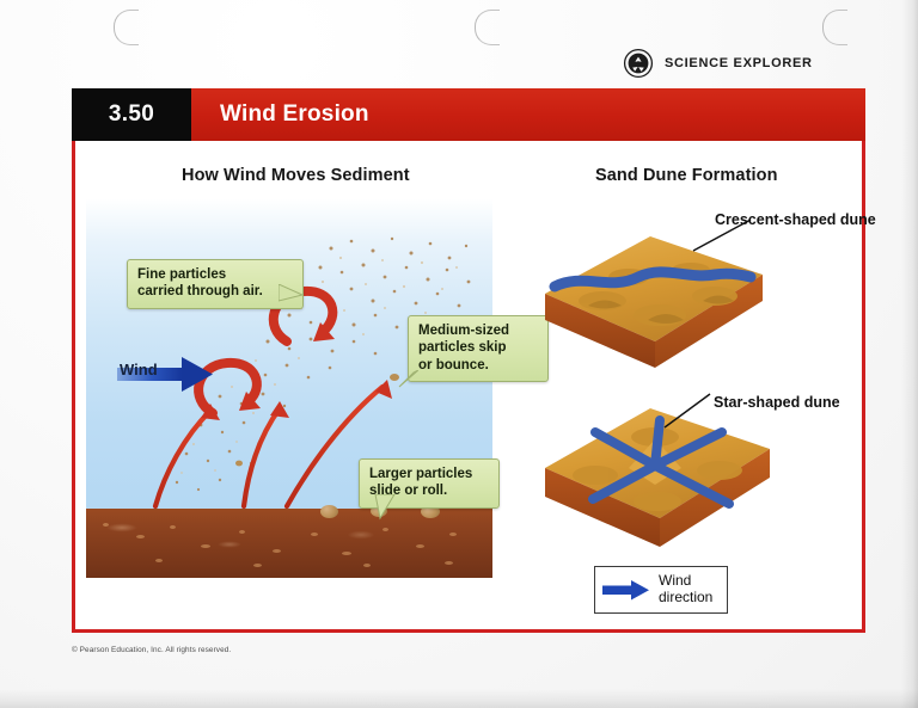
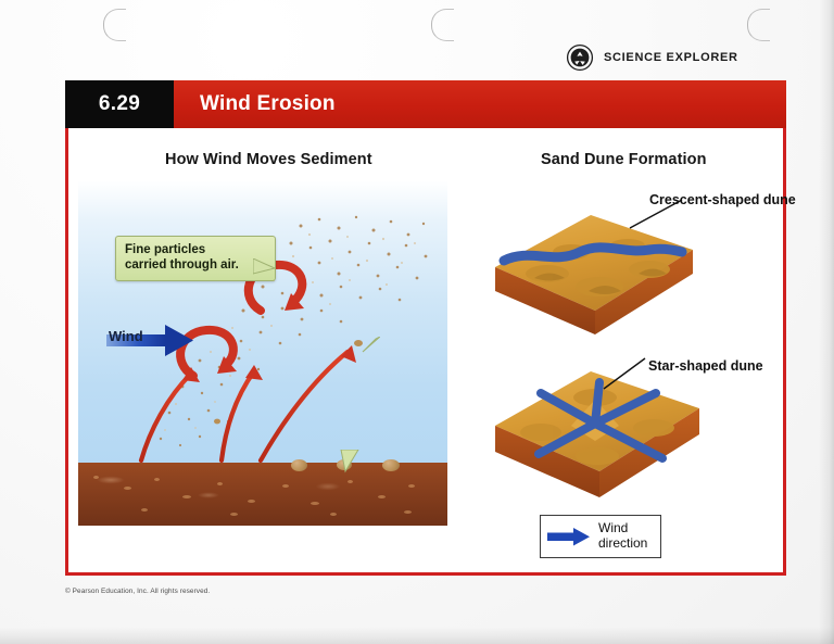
  SCIENCE EXPLORER
- 3.50
+ 6.29
  Wind Erosion
  How Wind Moves Sediment
  Sand Dune Formation
  Fine particles
  carried through air.
- Medium-sized
- particles skip
- or bounce.
- Larger particles
- slide or roll.
  Wind
  Crescent-shaped dune
  Star-shaped dune
  Wind
  direction
